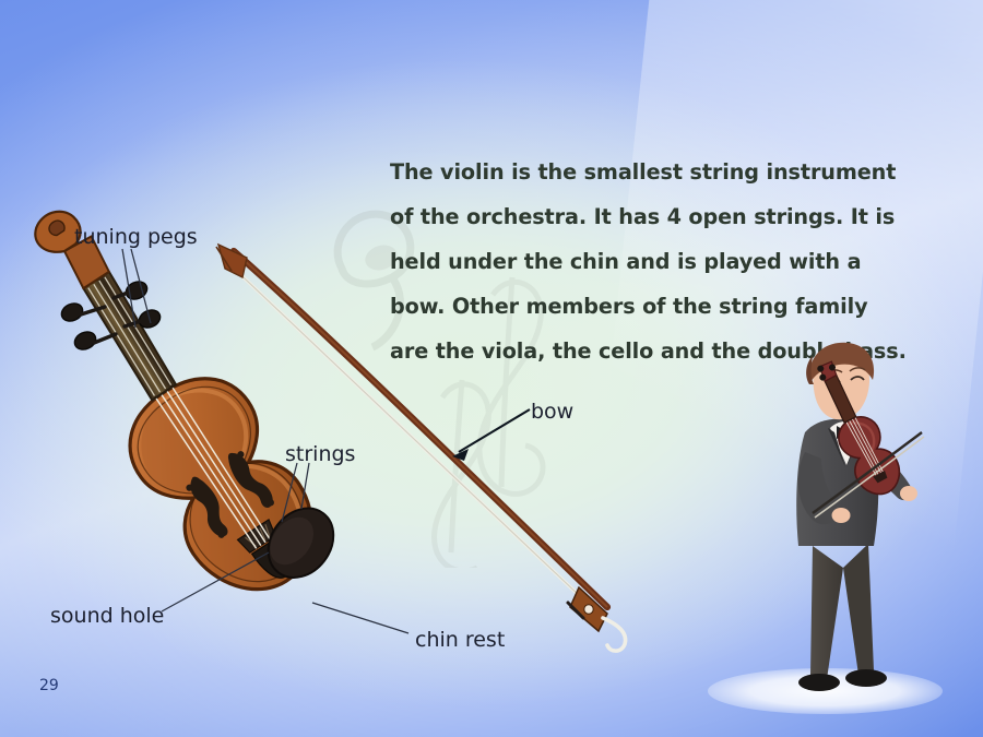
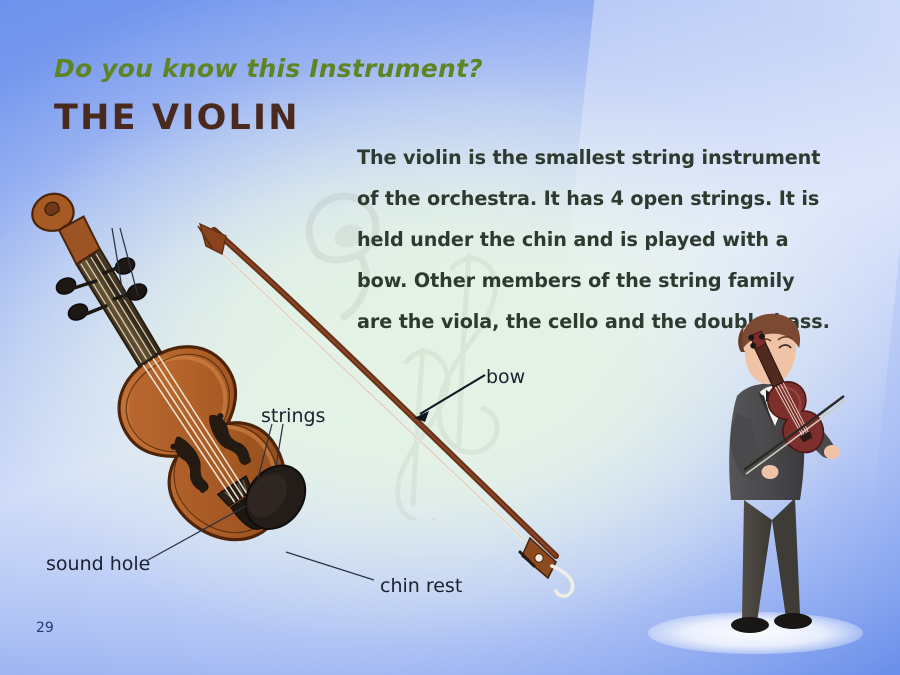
+ Do you know this Instrument?
+ THE VIOLIN
  The violin is the smallest string instrument of the orchestra. It has 4 open strings. It is held under the chin and is played with a bow. Other members of the string family are the viola, the cello and the doubass.
- tuning pegs
  strings
  bow
  sound hole
  chin rest
  29
